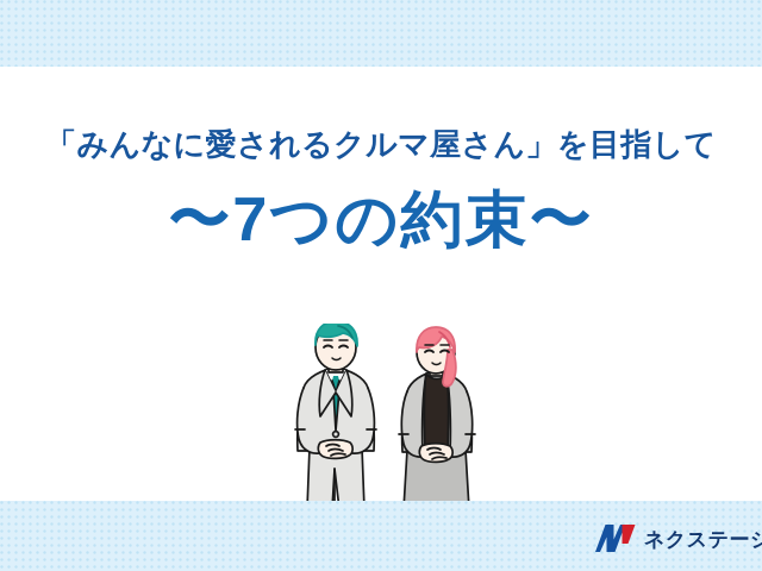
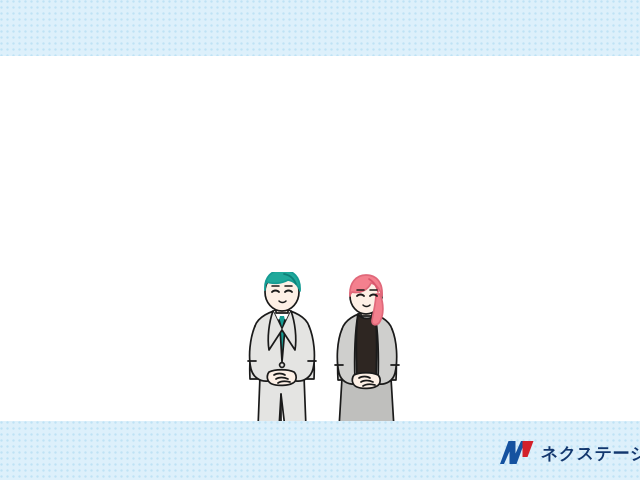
- 「みんなに愛されるクルマ屋さん」を目指して
- 〜7つの約束〜
  ネクステージ
